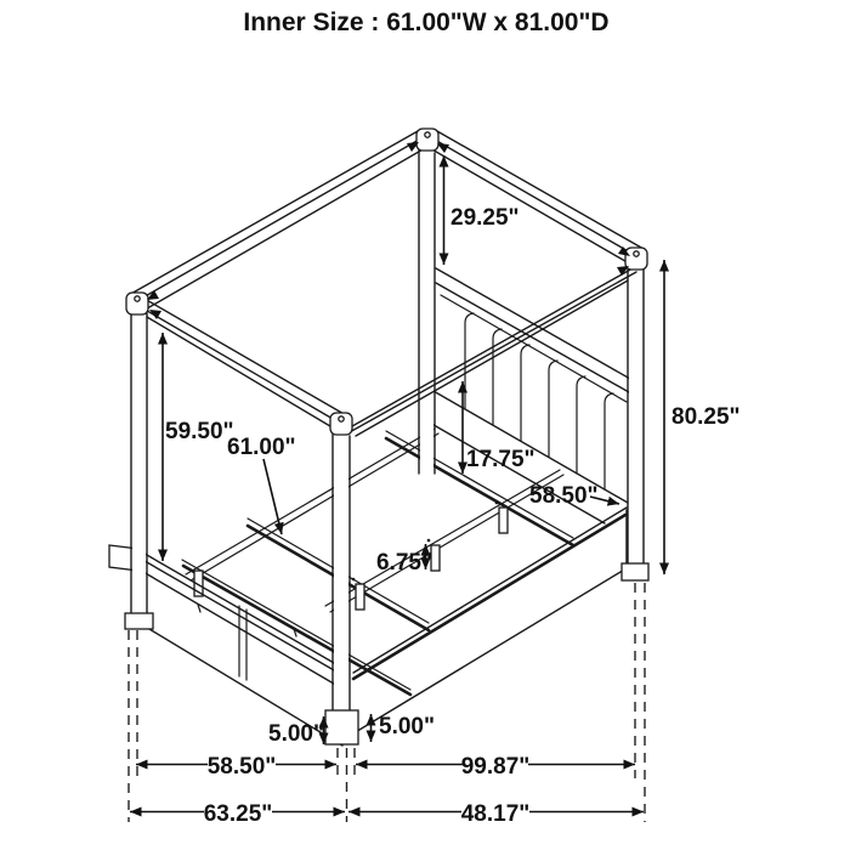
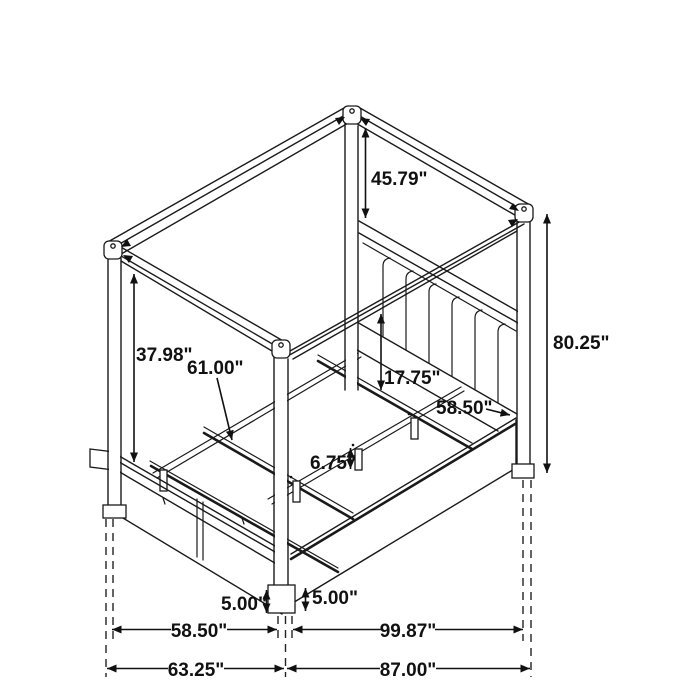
- Inner Size : 61.00"W x 81.00"D
- 29.25"
+ 45.79"
  80.25"
- 59.50"
+ 37.98"
  61.00"
  17.75"
  58.50"
  6.75"
  5.00"
  5.00"
  58.50"
  99.87"
  63.25"
- 48.17"
+ 87.00"
